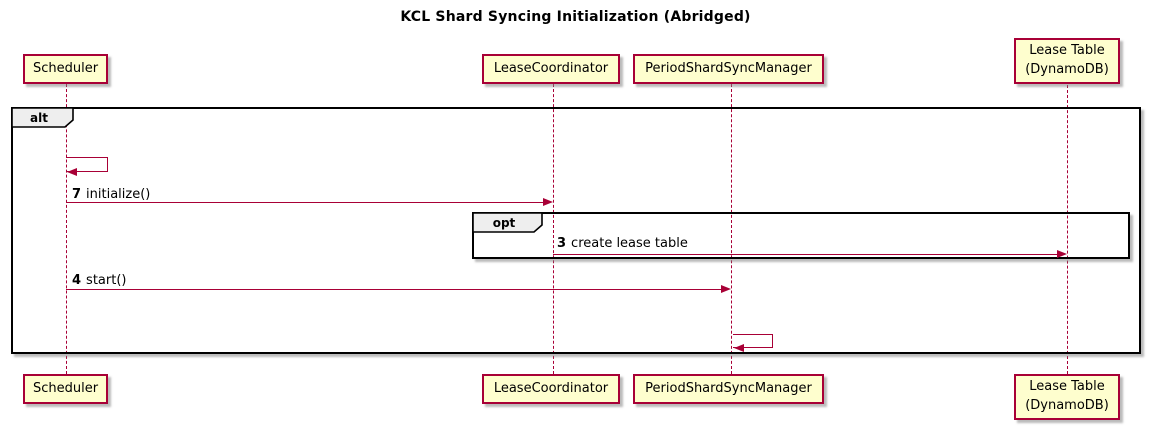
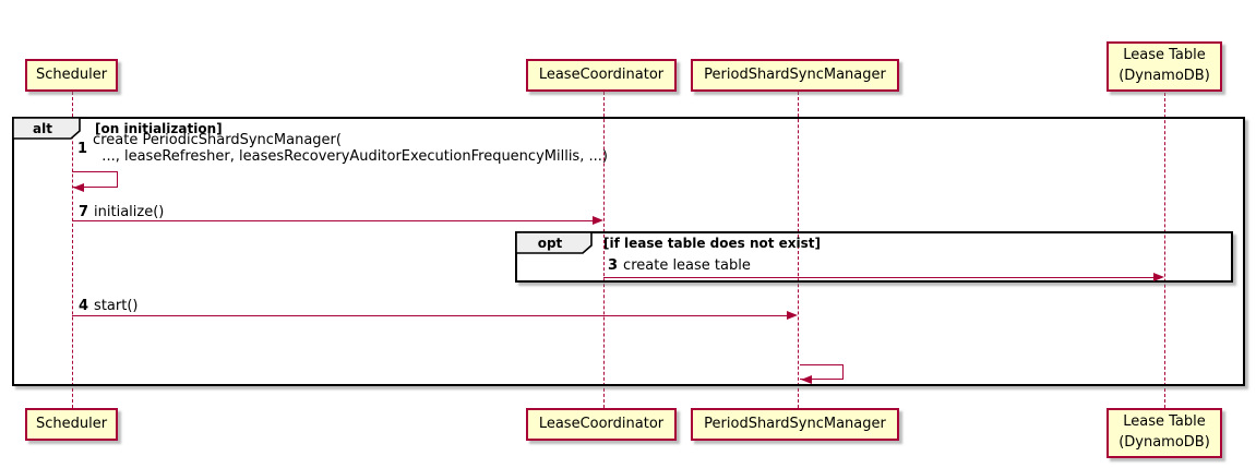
- KCL Shard Syncing Initialization (Abridged)
  Scheduler
  LeaseCoordinator
  PeriodShardSyncManager
  Lease Table
  (DynamoDB)
  Scheduler
  LeaseCoordinator
  PeriodShardSyncManager
  Lease Table
  (DynamoDB)
  alt
+ [on initialization]
+ 1
+ create PeriodicShardSyncManager(
+ ..., leaseRefresher, leasesRecoveryAuditorExecutionFrequencyMillis, ...)
  7
  initialize()
  opt
+ [if lease table does not exist]
  3
  create lease table
  4
  start()
